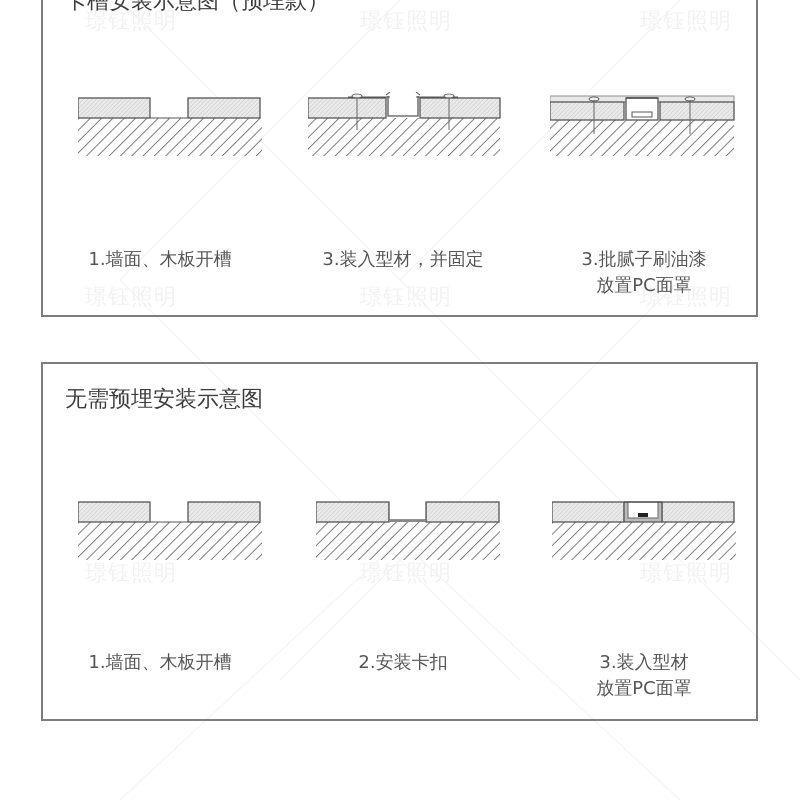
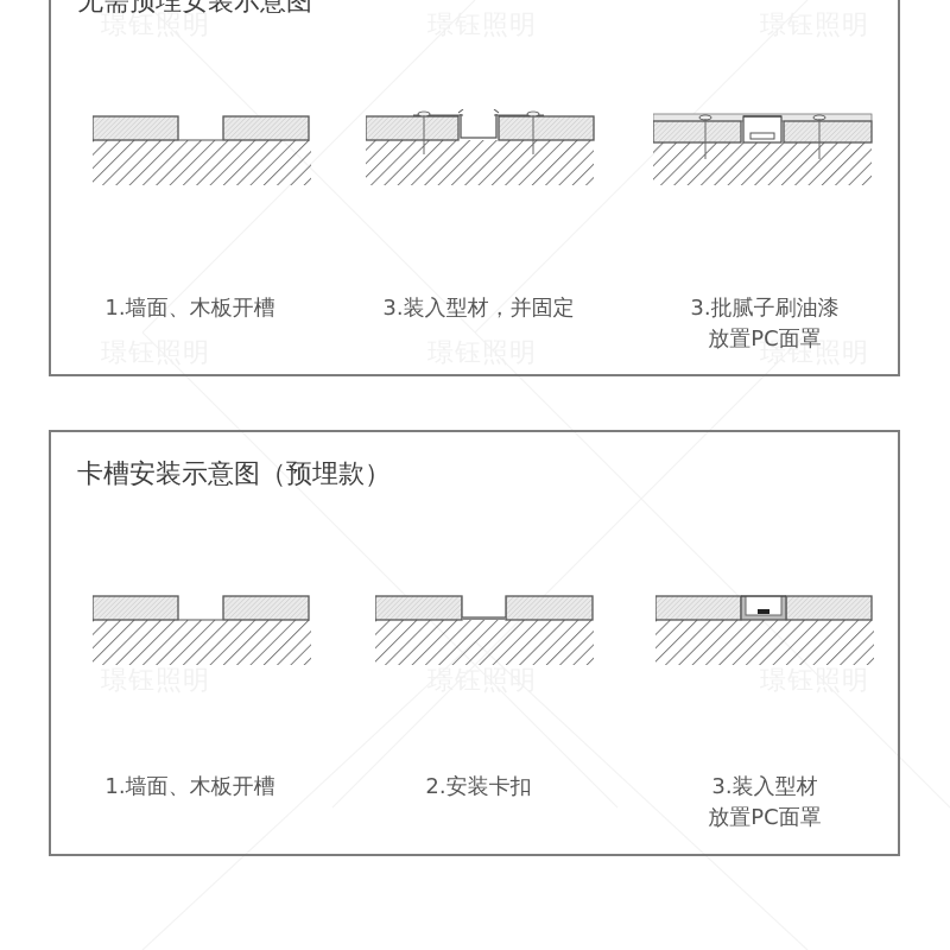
  璟钰照明
  璟钰照明
- 卡槽安装示意图（预埋款）
+ 无需预埋安装示意图
  1.墙面、木板开槽
  3.装入型材，并固定
  3.批腻子刷油漆
  放置PC面罩
- 无需预埋安装示意图
+ 卡槽安装示意图（预埋款）
  1.墙面、木板开槽
  2.安装卡扣
  3.装入型材
  放置PC面罩
